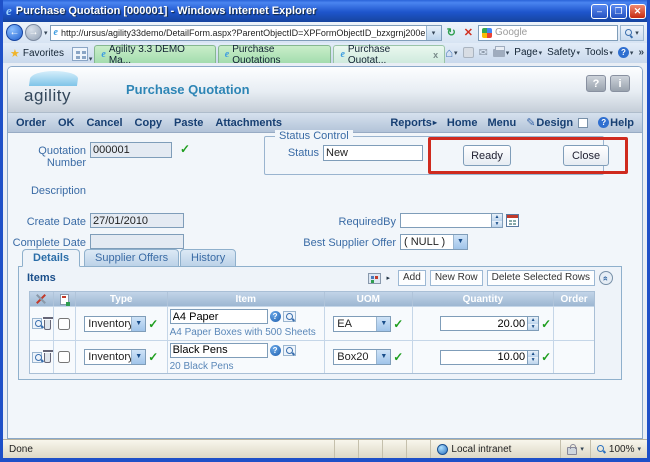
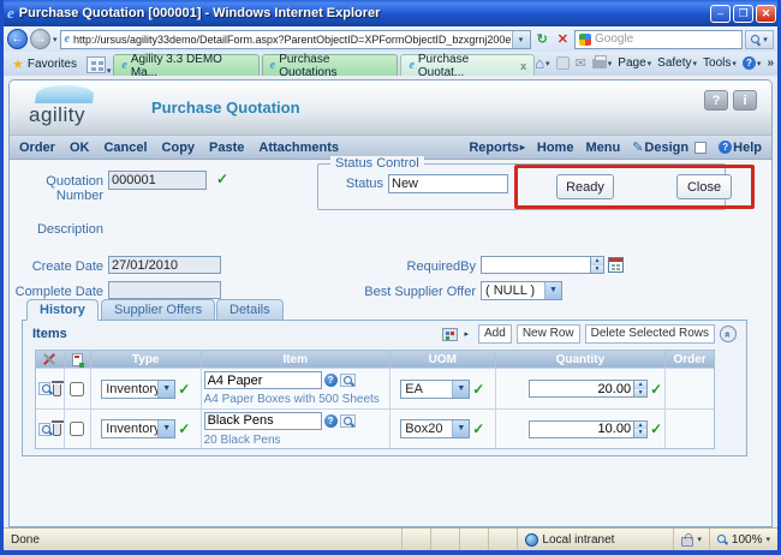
  e
  Purchase Quotation [000001] - Windows Internet Explorer
  –
  ❐
  ✕
  ←
  →
  e
  http://ursus/agility33demo/DetailForm.aspx?ParentObjectID=XPFormObjectID_bzxgrnj200e
  ↻
  ✕
  Google
  ★
  Favorites
  e
  Agility 3.3 DEMO Ma...
  e
  Purchase Quotations
  e
  Purchase Quotat...
  x
  ⌂
  ✉
  Page
  Safety
  Tools
  ?
  »
  agility
  Purchase Quotation
  ?
  i
  Order
  OK
  Cancel
  Copy
  Paste
  Attachments
  Reports
  ▸
  Home
  Menu
  ✎
  Design
  ?
  Help
  Quotation Number
  000001
  ✓
  Status Control
  Status
  New
  Ready
  Close
  Description
  Create Date
  27/01/2010
  RequiredBy
  Complete Date
  Best Supplier Offer
  ( NULL )
- Details
+ History
  Supplier Offers
- History
+ Details
  Items
  Add
  New Row
  Delete Selected Rows
  Type
  Item
  UOM
  Quantity
  Order
  Inventor
  ✓
  A4 Paper
  ?
  A4 Paper Boxes with 500 Sheets
  EA
  ✓
  20.00
  ✓
  Inventor
  ✓
  Black Pens
  ?
  20 Black Pens
  Box20
  ✓
  10.00
  ✓
  Done
  Local intranet
  100%
